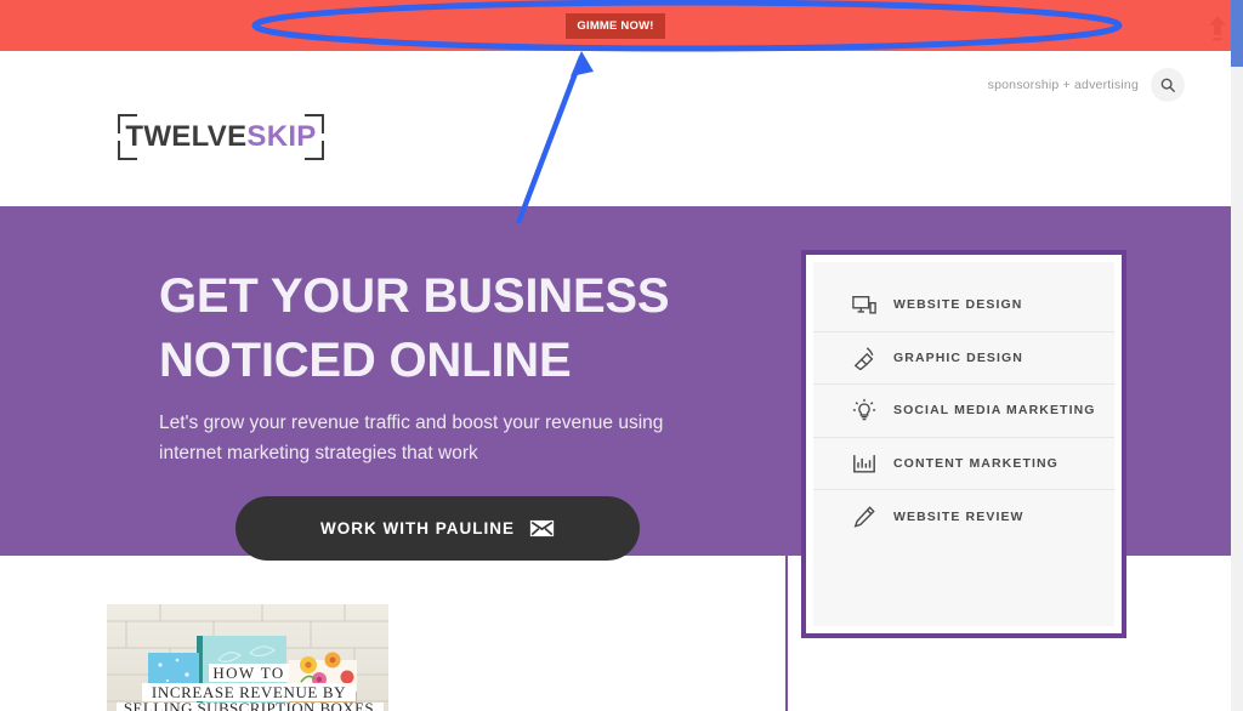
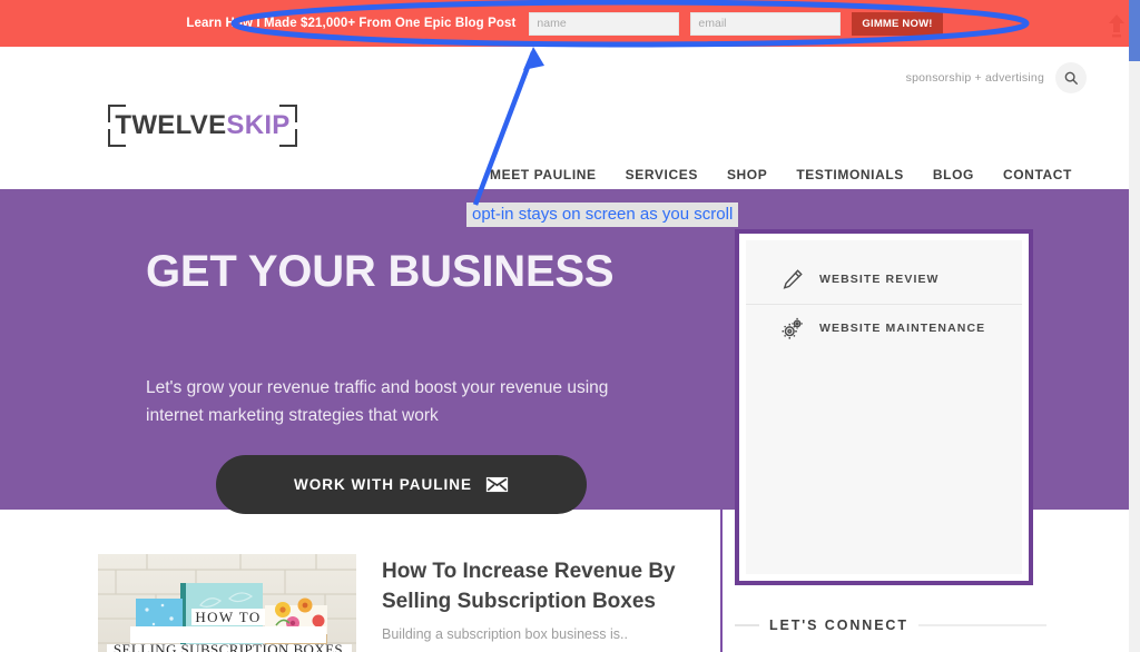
  sponsorship + advertising
  TWELVE
  SKIP
+ MEET PAULINE
+ SERVICES
+ SHOP
+ TESTIMONIALS
+ BLOG
+ CONTACT
  GET YOUR BUSINESS
- NOTICED ONLINE
  Let's grow your revenue traffic and boost your revenue using internet marketing strategies that work
  WORK WITH PAULINE
- WEBSITE DESIGN
- GRAPHIC DESIGN
- SOCIAL MEDIA MARKETING
- CONTENT MARKETING
  WEBSITE REVIEW
+ WEBSITE MAINTENANCE
  HOW TO
- INCREASE REVENUE BY
  SELLING SUBSCRIPTION BOXES
+ How To Increase Revenue By Selling Subscription Boxes
+ Building a subscription box business is..
+ LET'S CONNECT
+ Learn How I Made $21,000+ From One Epic Blog Post
+ name
+ email
  GIMME NOW!
+ opt-in stays on screen as you scroll
